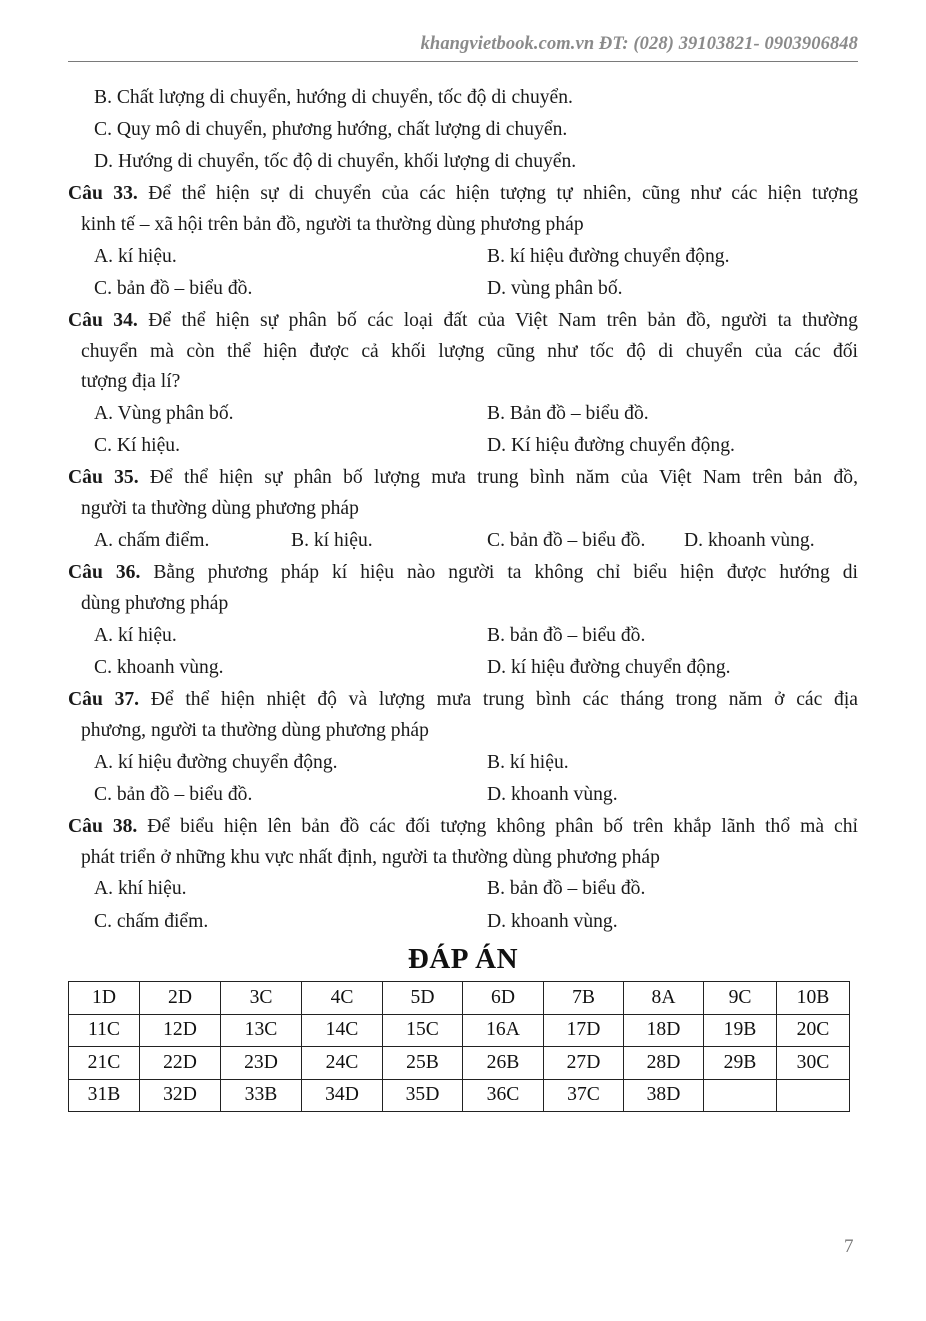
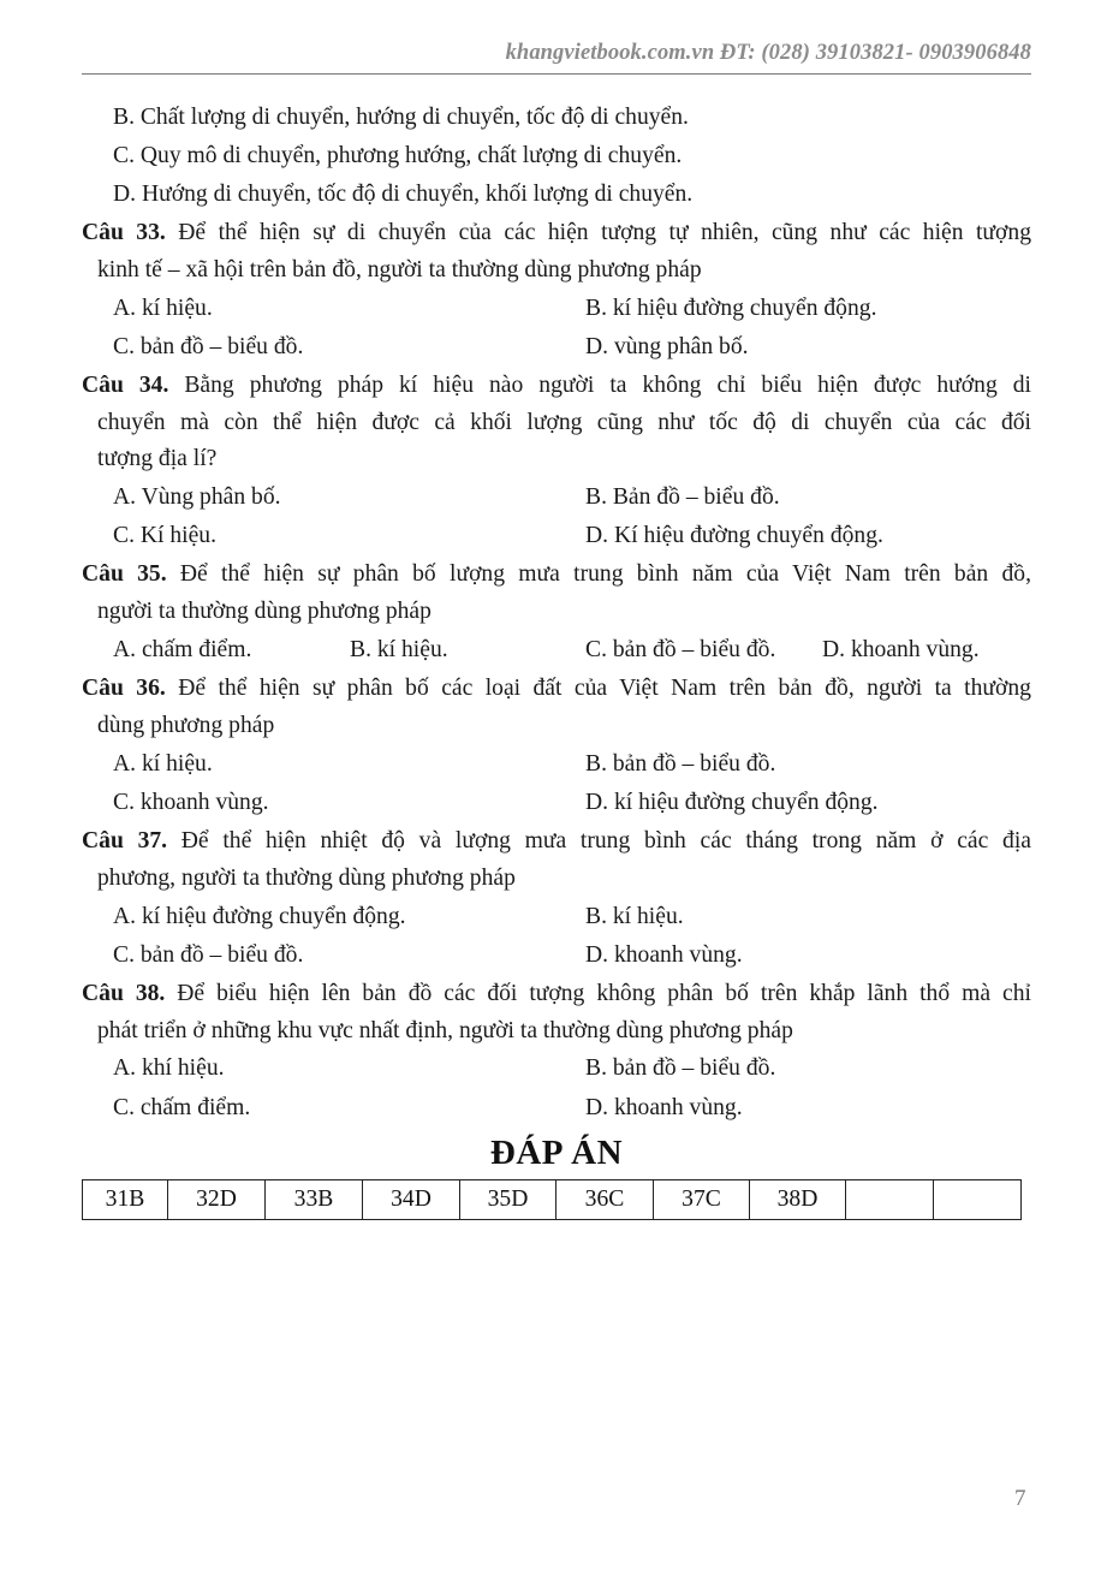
  khangvietbook.com.vn ĐT: (028) 39103821- 0903906848
  B. Chất lượng di chuyển, hướng di chuyển, tốc độ di chuyển.
  C. Quy mô di chuyển, phương hướng, chất lượng di chuyển.
  D. Hướng di chuyển, tốc độ di chuyển, khối lượng di chuyển.
  Câu 33. Để thể hiện sự di chuyển của các hiện tượng tự nhiên, cũng như các hiện tượng
  kinh tế – xã hội trên bản đồ, người ta thường dùng phương pháp
  A. kí hiệu.
  B. kí hiệu đường chuyển động.
  C. bản đồ – biểu đồ.
  D. vùng phân bố.
- Câu 34. Để thể hiện sự phân bố các loại đất của Việt Nam trên bản đồ, người ta thường
+ Câu 34. Bằng phương pháp kí hiệu nào người ta không chỉ biểu hiện được hướng di
  chuyển mà còn thể hiện được cả khối lượng cũng như tốc độ di chuyển của các đối
  tượng địa lí?
  A. Vùng phân bố.
  B. Bản đồ – biểu đồ.
  C. Kí hiệu.
  D. Kí hiệu đường chuyển động.
  Câu 35. Để thể hiện sự phân bố lượng mưa trung bình năm của Việt Nam trên bản đồ,
  người ta thường dùng phương pháp
  A. chấm điểm.
  B. kí hiệu.
  C. bản đồ – biểu đồ.
  D. khoanh vùng.
- Câu 36. Bằng phương pháp kí hiệu nào người ta không chỉ biểu hiện được hướng di
+ Câu 36. Để thể hiện sự phân bố các loại đất của Việt Nam trên bản đồ, người ta thường
  dùng phương pháp
  A. kí hiệu.
  B. bản đồ – biểu đồ.
  C. khoanh vùng.
  D. kí hiệu đường chuyển động.
  Câu 37. Để thể hiện nhiệt độ và lượng mưa trung bình các tháng trong năm ở các địa
  phương, người ta thường dùng phương pháp
  A. kí hiệu đường chuyển động.
  B. kí hiệu.
  C. bản đồ – biểu đồ.
  D. khoanh vùng.
  Câu 38. Để biểu hiện lên bản đồ các đối tượng không phân bố trên khắp lãnh thổ mà chỉ
  phát triển ở những khu vực nhất định, người ta thường dùng phương pháp
  A. khí hiệu.
  B. bản đồ – biểu đồ.
  C. chấm điểm.
  D. khoanh vùng.
  ĐÁP ÁN
- 1D	2D	3C	4C	5D	6D	7B	8A	9C	10B
- 11C	12D	13C	14C	15C	16A	17D	18D	19B	20C
- 21C	22D	23D	24C	25B	26B	27D	28D	29B	30C
  31B	32D	33B	34D	35D	36C	37C	38D
  7
